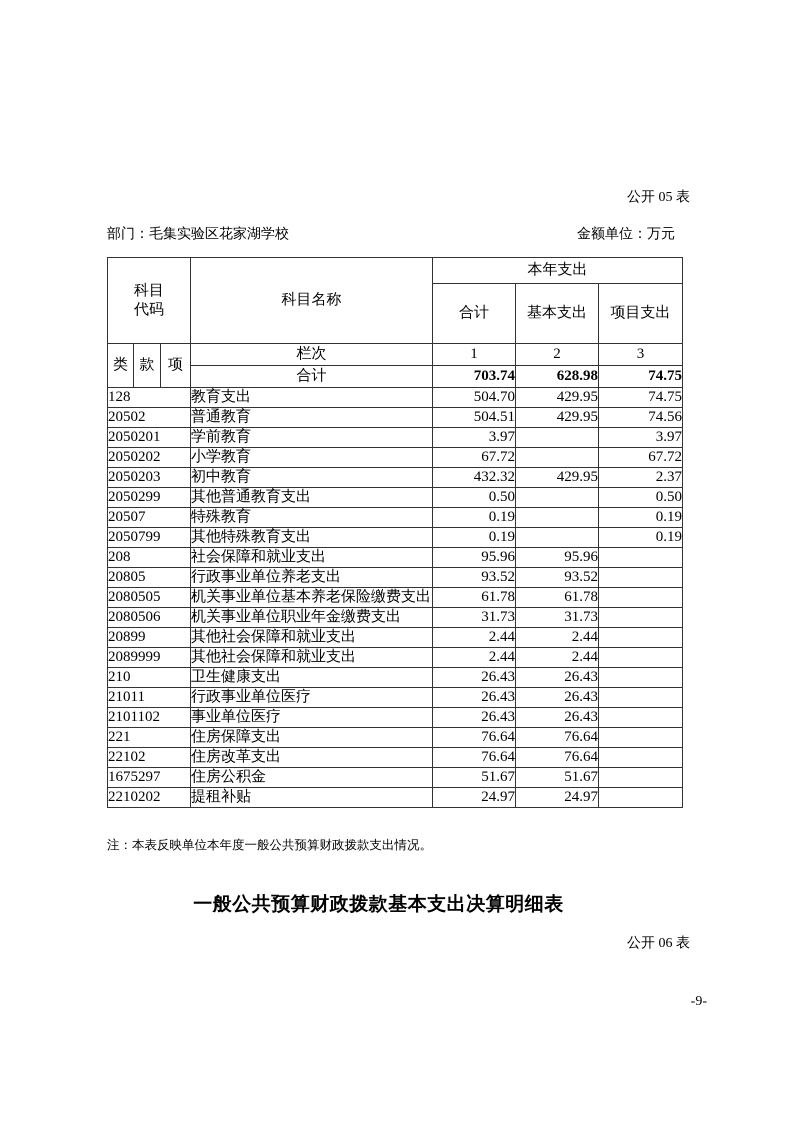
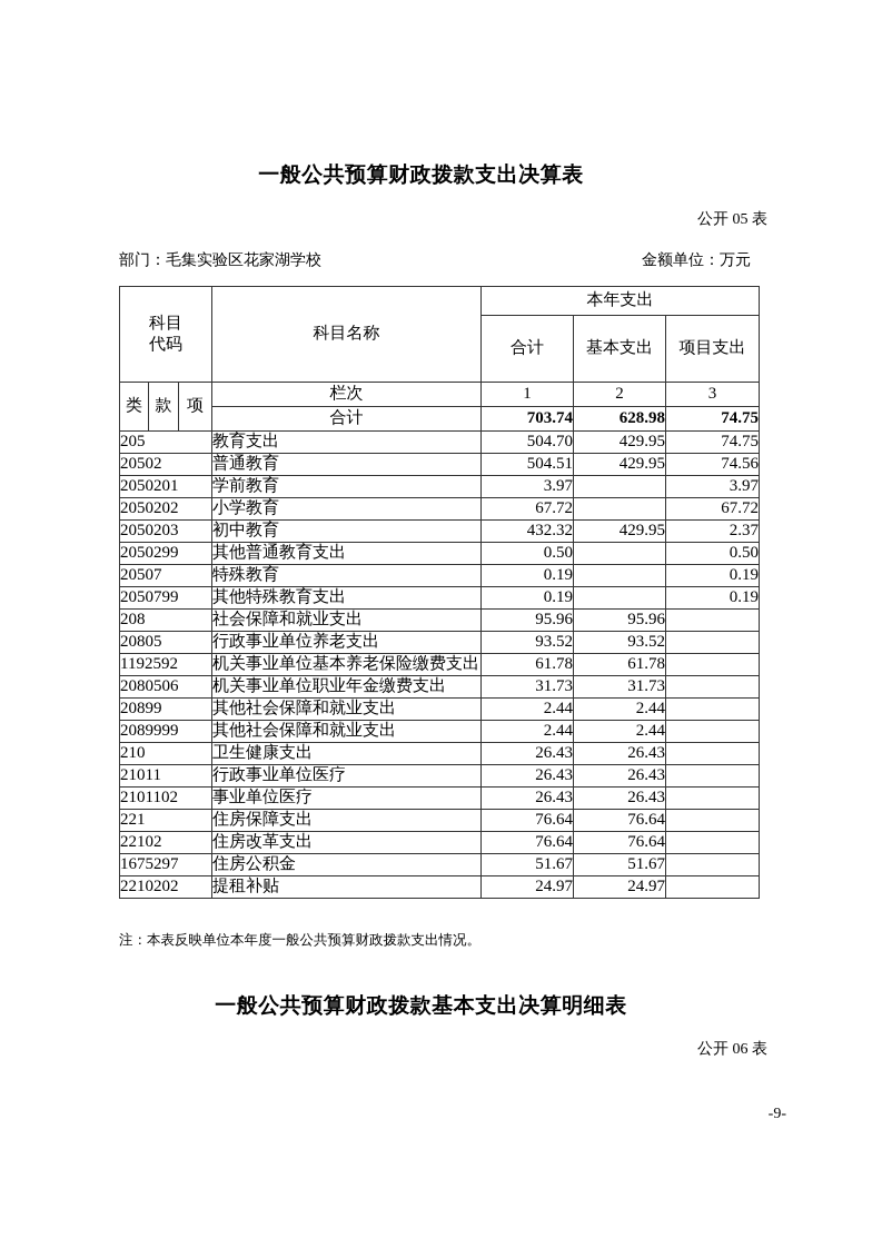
+ 一般公共预算财政拨款支出决算表
  公开 05 表
  部门：毛集实验区花家湖学校
  金额单位：万元
  科目代码	科目名称	本年支出
  合计	基本支出	项目支出
  类	款	项	栏次	1	2	3
  合计	703.74	628.98	74.75
- 128	教育支出	504.70	429.95	74.75
+ 205	教育支出	504.70	429.95	74.75
  20502	普通教育	504.51	429.95	74.56
  2050201	学前教育	3.97		3.97
  2050202	小学教育	67.72		67.72
  2050203	初中教育	432.32	429.95	2.37
  2050299	其他普通教育支出	0.50		0.50
  20507	特殊教育	0.19		0.19
  2050799	其他特殊教育支出	0.19		0.19
  208	社会保障和就业支出	95.96	95.96
  20805	行政事业单位养老支出	93.52	93.52
- 2080505	机关事业单位基本养老保险缴费支出	61.78	61.78
+ 1192592	机关事业单位基本养老保险缴费支出	61.78	61.78
  2080506	机关事业单位职业年金缴费支出	31.73	31.73
  20899	其他社会保障和就业支出	2.44	2.44
  2089999	其他社会保障和就业支出	2.44	2.44
  210	卫生健康支出	26.43	26.43
  21011	行政事业单位医疗	26.43	26.43
  2101102	事业单位医疗	26.43	26.43
  221	住房保障支出	76.64	76.64
  22102	住房改革支出	76.64	76.64
  1675297	住房公积金	51.67	51.67
  2210202	提租补贴	24.97	24.97
  注：本表反映单位本年度一般公共预算财政拨款支出情况。
  一般公共预算财政拨款基本支出决算明细表
  公开 06 表
  -9-
